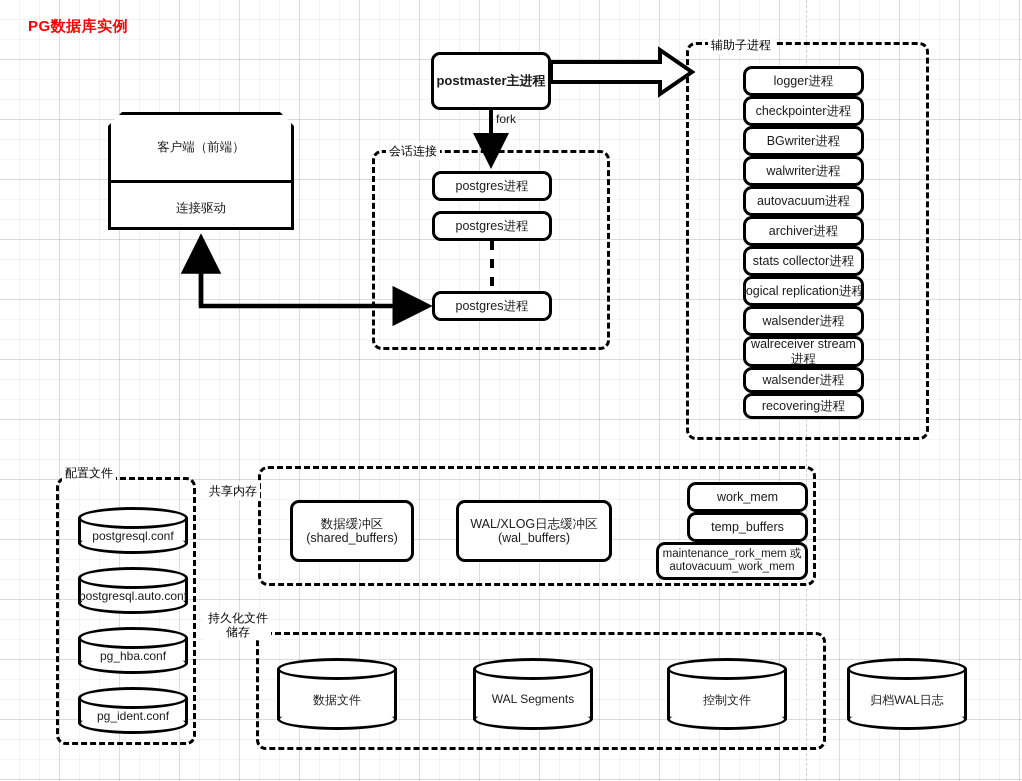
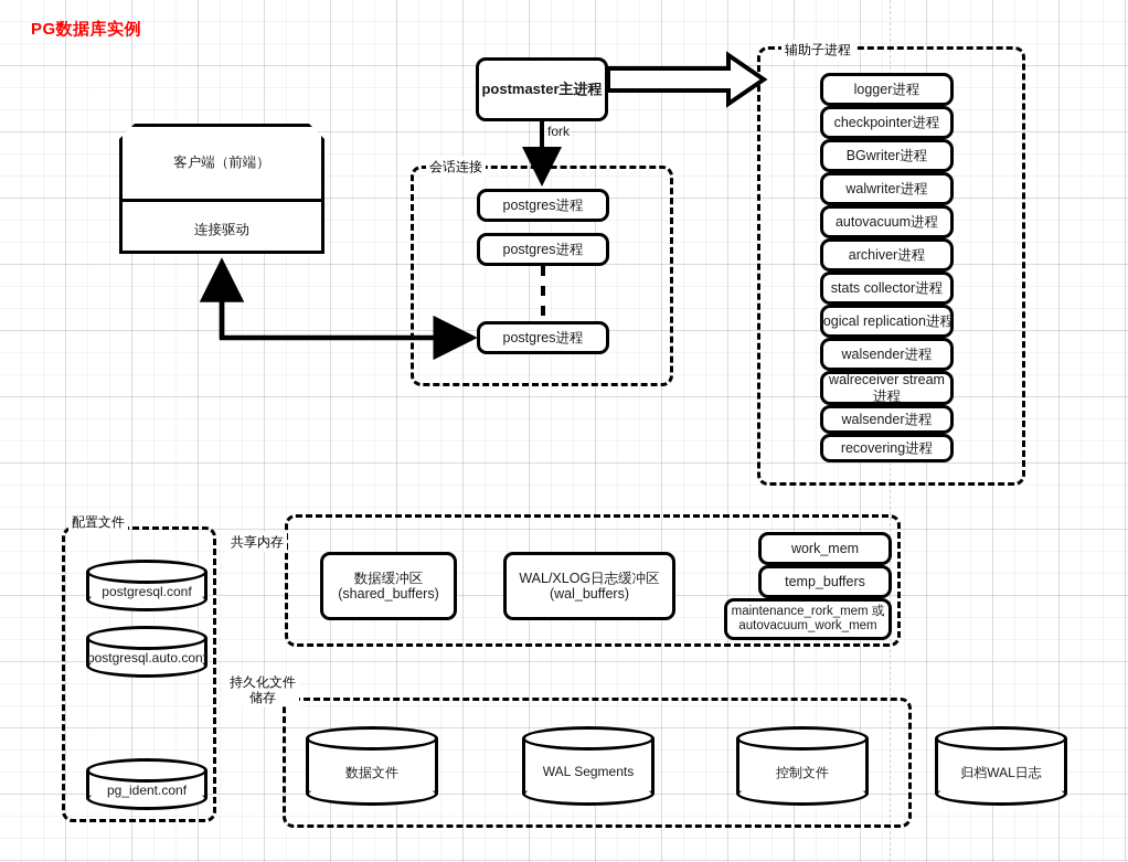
  PG数据库实例
  客户端（前端）
  连接驱动
  postmaster主进程
  fork
  会话连接
  postgres进程
  postgres进程
  postgres进程
  辅助子进程
  logger进程
  checkpointer进程
  BGwriter进程
  walwriter进程
  autovacuum进程
  archiver进程
  stats collector进程
  logical replication进程
  walsender进程
  walreceiver stream进程
  walsender进程
  recovering进程
  配置文件
  postgresql.conf
  postgresql.auto.conf
- pg_hba.conf
  pg_ident.conf
  共享内存
  数据缓冲区
  (shared_buffers)
  WAL/XLOG日志缓冲区
  (wal_buffers)
  work_mem
  temp_buffers
  maintenance_rork_mem 或
  autovacuum_work_mem
  持久化文件
  储存
  数据文件
  WAL Segments
  控制文件
  归档WAL日志
